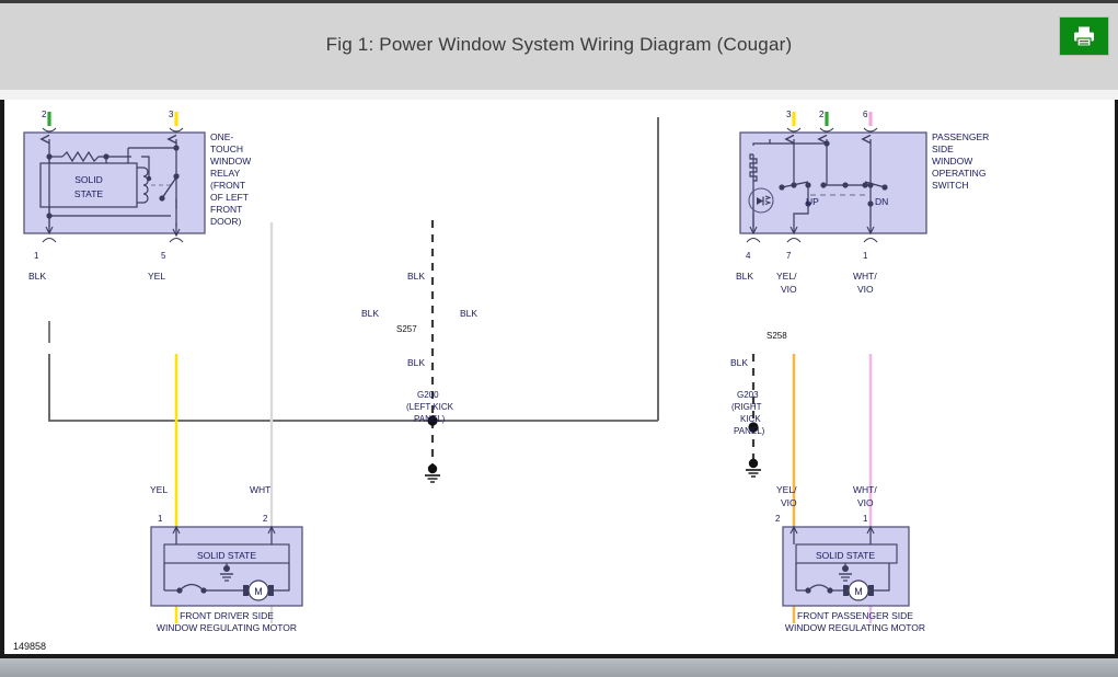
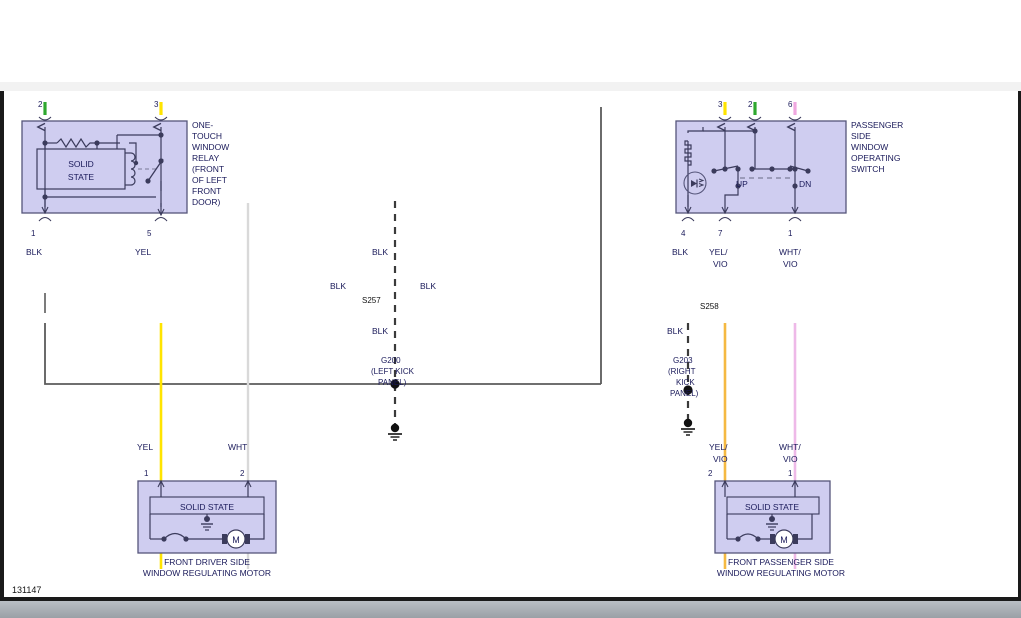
- Fig 1: Power Window System Wiring Diagram (Cougar)
  M
  M
  2
  3
  1
  5
  BLK
  YEL
  ONE-
  TOUCH
  WINDOW
  RELAY
  (FRONT
  OF LEFT
  FRONT
  DOOR)
  SOLID
  STATE
  BLK
  BLK
  BLK
  S257
  BLK
  G200
  (LEFT KICK
  PANEL)
  YEL
  WHT
  1
  2
  SOLID STATE
  FRONT DRIVER SIDE
  WINDOW REGULATING MOTOR
  3
  2
  6
  4
  7
  1
  BLK
  YEL/
  VIO
  WHT/
  VIO
  UP
  DN
  PASSENGER
  SIDE
  WINDOW
  OPERATING
  SWITCH
  S258
  BLK
  G203
  (RIGHT
  KICK
  PANEL)
  YEL/
  VIO
  WHT/
  VIO
  2
  1
  SOLID STATE
  FRONT PASSENGER SIDE
  WINDOW REGULATING MOTOR
- 149858
+ 131147
